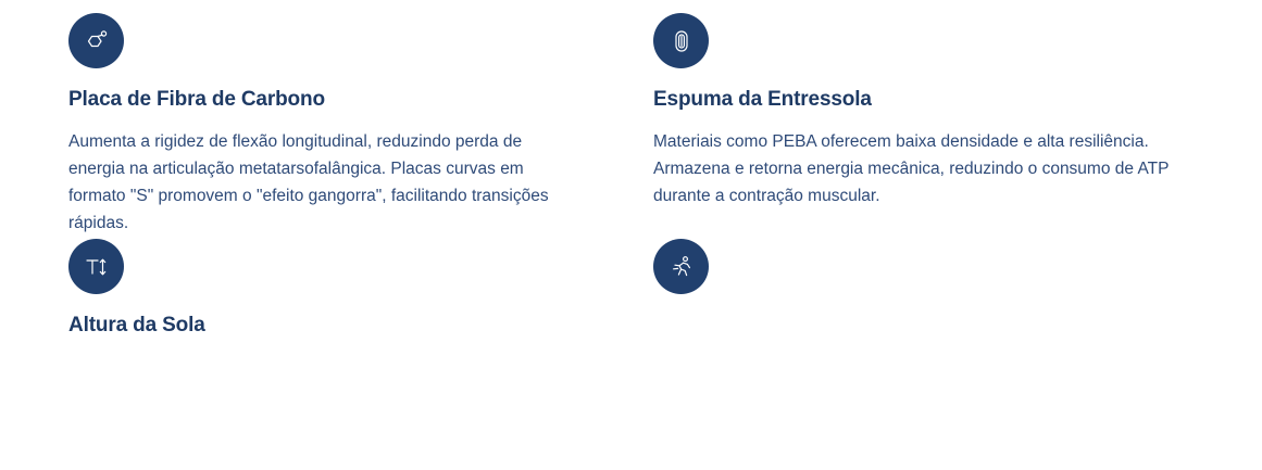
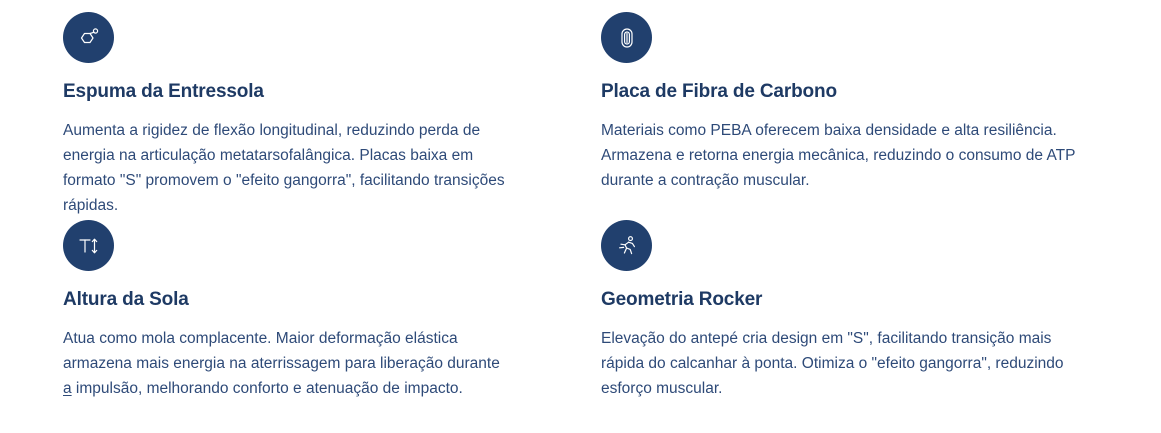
- Placa de Fibra de Carbono
+ Espuma da Entressola
- Aumenta a rigidez de flexão longitudinal, reduzindo perda de energia na articulação metatarsofalângica. Placas curvas em formato "S" promovem o "efeito gangorra", facilitando transições rápidas.
+ Aumenta a rigidez de flexão longitudinal, reduzindo perda de energia na articulação metatarsofalângica. Placas baixa em formato "S" promovem o "efeito gangorra", facilitando transições rápidas.
- Espuma da Entressola
+ Placa de Fibra de Carbono
  Materiais como PEBA oferecem baixa densidade e alta resiliência. Armazena e retorna energia mecânica, reduzindo o consumo de ATP durante a contração muscular.
  Altura da Sola
+ Atua como mola complacente. Maior deformação elástica armazena mais energia na aterrissagem para liberação durante a impulsão, melhorando conforto e atenuação de impacto.
+ Geometria Rocker
+ Elevação do antepé cria design em "S", facilitando transição mais rápida do calcanhar à ponta. Otimiza o "efeito gangorra", reduzindo esforço muscular.
